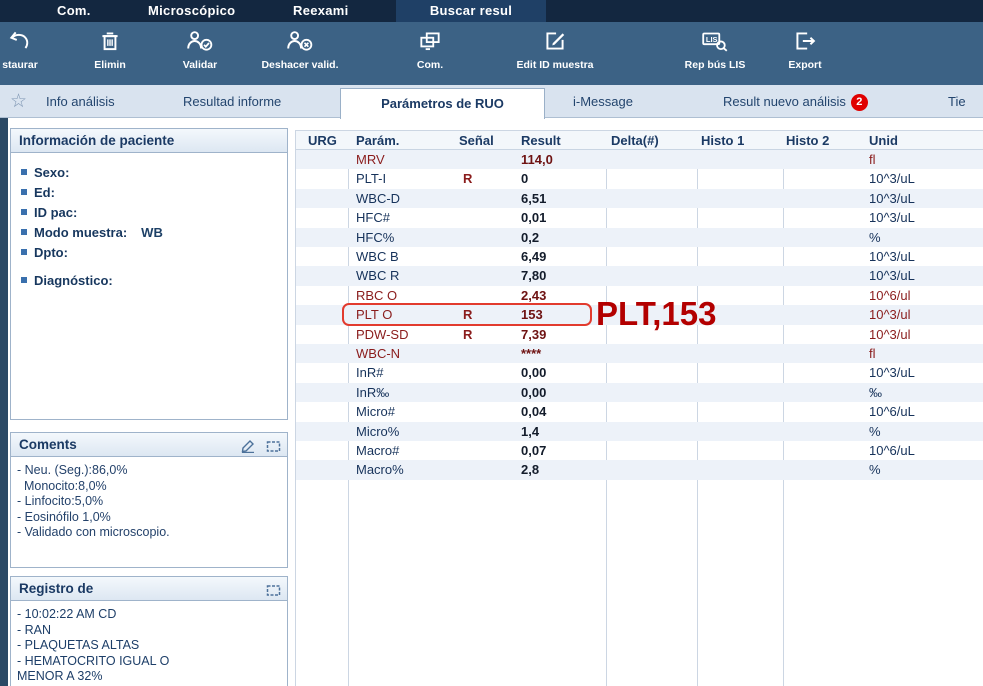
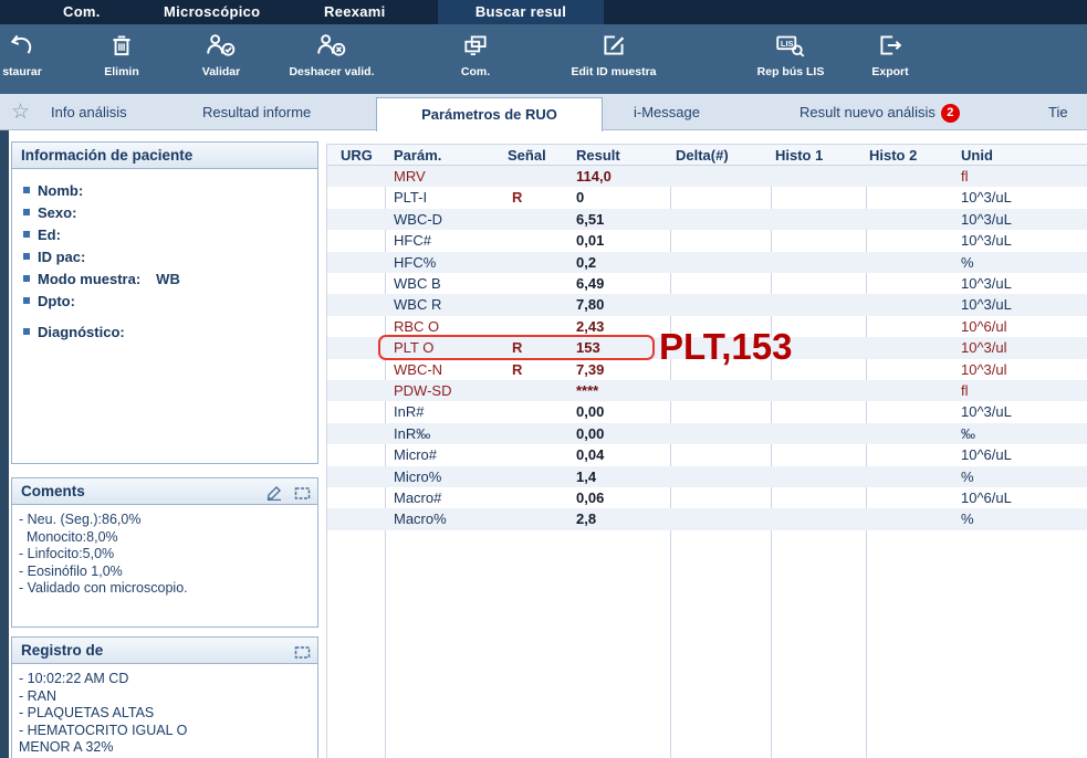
  Com.
  Microscópico
  Reexami
  Buscar resul
  staurar
  Elimin
  Validar
  Deshacer valid.
  Com.
  Edit ID muestra
  LIS
  Rep bús LIS
  Export
  ☆
  Info análisis
  Resultad informe
  Parámetros de RUO
  i-Message
  Result nuevo análisis 2
  Tie
  Información de paciente
+ Nomb:
  Sexo:
  Ed:
  ID pac:
  Modo muestra:
  WB
  Dpto:
  Diagnóstico:
  Coments
  - Neu. (Seg.):86,0%
  Monocito:8,0%
  - Linfocito:5,0%
  - Eosinófilo 1,0%
  - Validado con microscopio.
  Registro de
  - 10:02:22 AM CD
  - RAN
  - PLAQUETAS ALTAS
  - HEMATOCRITO IGUAL O
  MENOR A 32%
  URG
  Parám.
  Señal
  Result
  Delta(#)
  Histo 1
  Histo 2
  Unid
  MRV
  114,0
  fl
  PLT-I
  R
  0
  10^3/uL
  WBC-D
  6,51
  10^3/uL
  HFC#
  0,01
  10^3/uL
  HFC%
  0,2
  %
  WBC B
  6,49
  10^3/uL
  WBC R
  7,80
  10^3/uL
  RBC O
  2,43
  10^6/ul
  PLT O
  R
  153
  10^3/ul
- PDW-SD
+ WBC-N
  R
  7,39
  10^3/ul
- WBC-N
+ PDW-SD
  ****
  fl
  InR#
  0,00
  10^3/uL
  InR‰
  0,00
  ‰
  Micro#
  0,04
  10^6/uL
  Micro%
  1,4
  %
  Macro#
- 0,07
+ 0,06
  10^6/uL
  Macro%
  2,8
  %
  PLT,153
